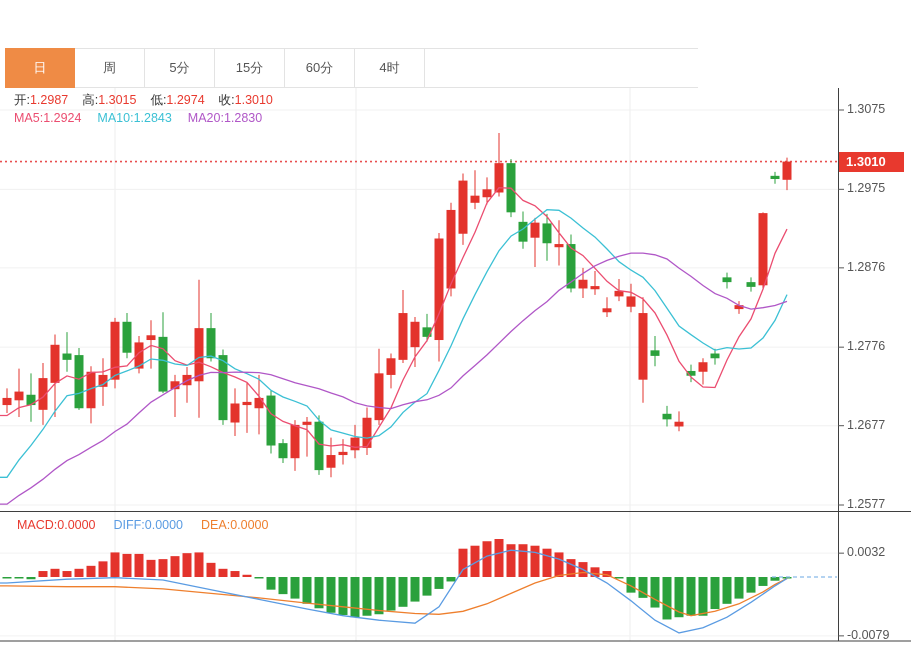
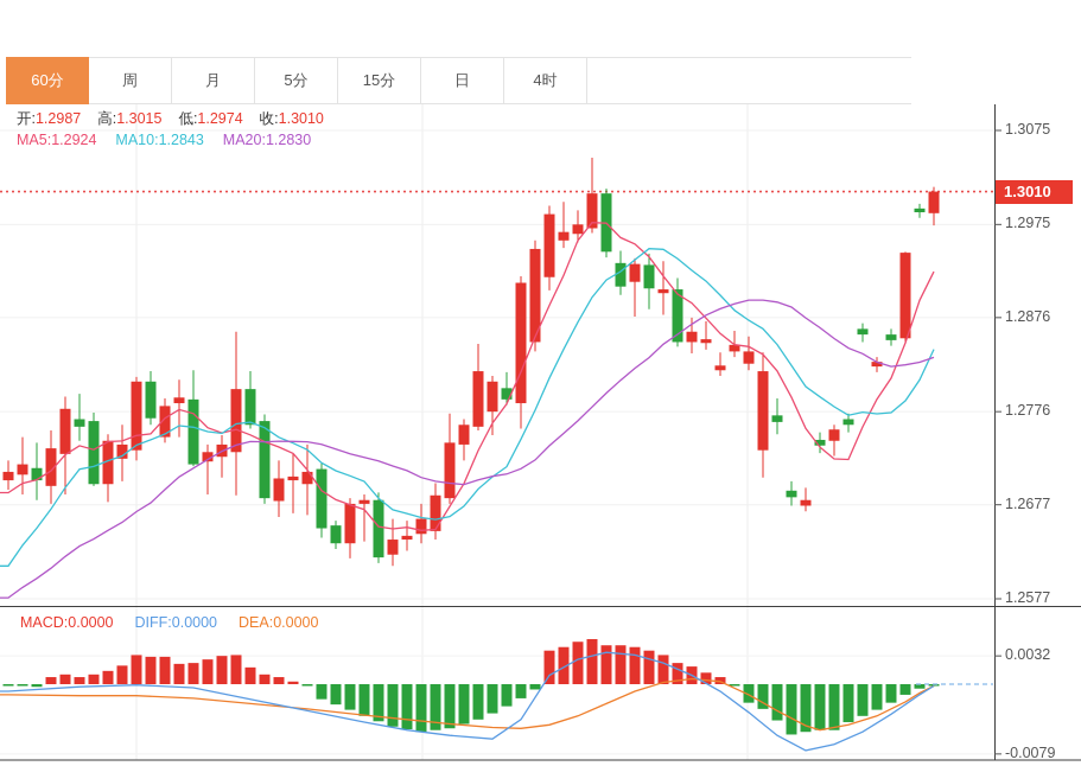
- 日
+ 60分
  周
+ 月
  5分
  15分
- 60分
+ 日
  4时
  开:1.2987 高:1.3015 低:1.2974 收:1.3010
  MA5:1.2924 MA10:1.2843 MA20:1.2830
  MACD:0.0000 DIFF:0.0000 DEA:0.0000
  1.3075
  1.2975
  1.2876
  1.2776
  1.2677
  1.2577
  0.0032
  -0.0079
  1.3010
